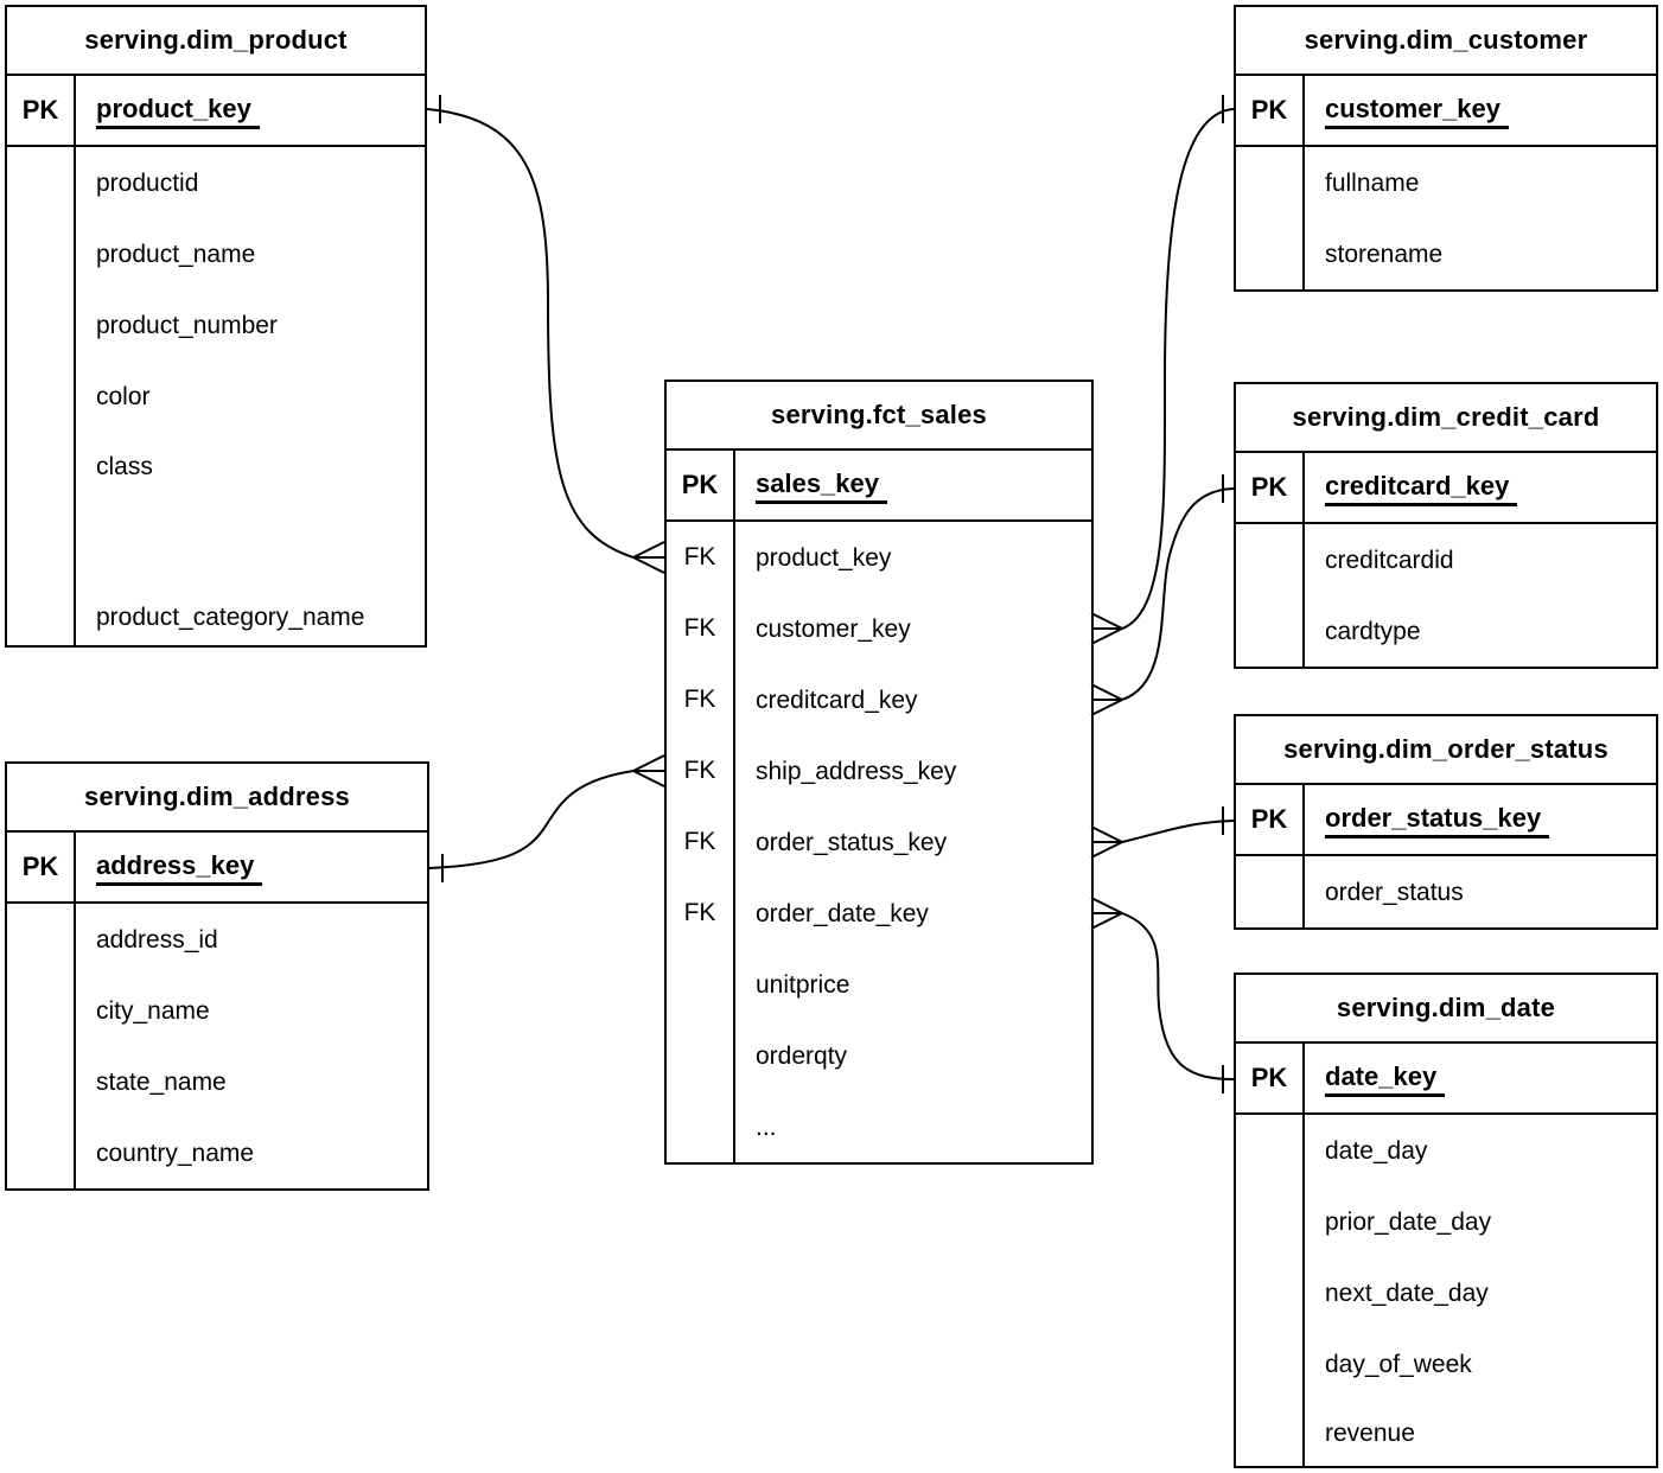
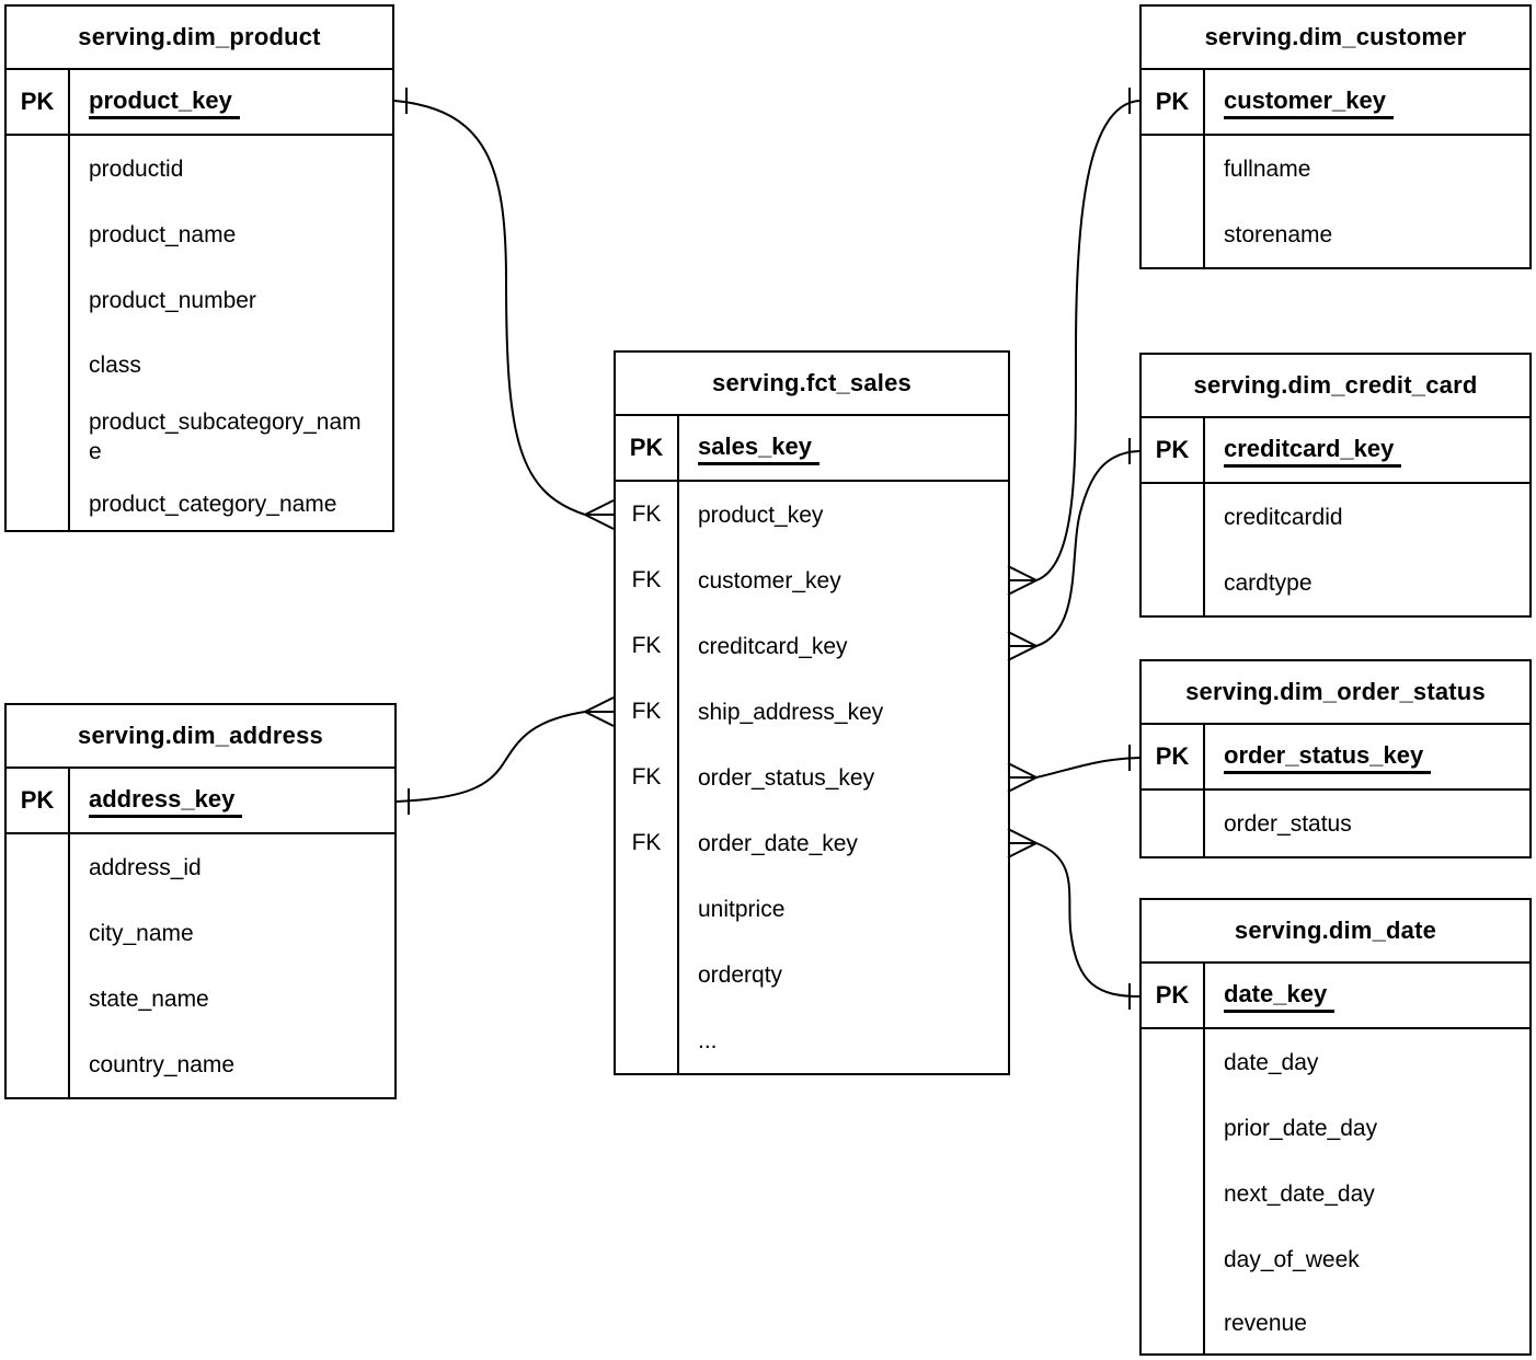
  serving.dim_product
  PK
  product_key
  productid
  product_name
  product_number
- color
  class
+ product_subcategory_name
  product_category_name
  serving.dim_customer
  PK
  customer_key
  fullname
  storename
  serving.fct_sales
  PK
  sales_key
  FK
  product_key
  FK
  customer_key
  FK
  creditcard_key
  FK
  ship_address_key
  FK
  order_status_key
  FK
  order_date_key
  unitprice
  orderqty
  ...
  serving.dim_credit_card
  PK
  creditcard_key
  creditcardid
  cardtype
  serving.dim_order_status
  PK
  order_status_key
  order_status
  serving.dim_address
  PK
  address_key
  address_id
  city_name
  state_name
  country_name
  serving.dim_date
  PK
  date_key
  date_day
  prior_date_day
  next_date_day
  day_of_week
  revenue
